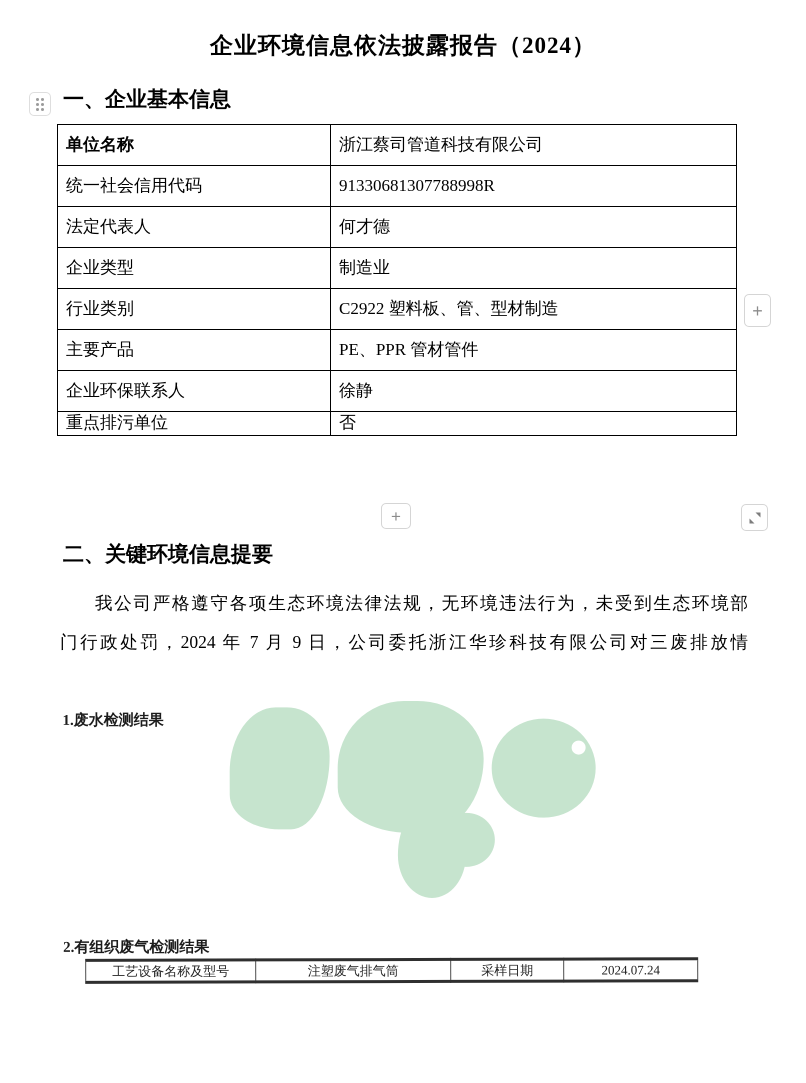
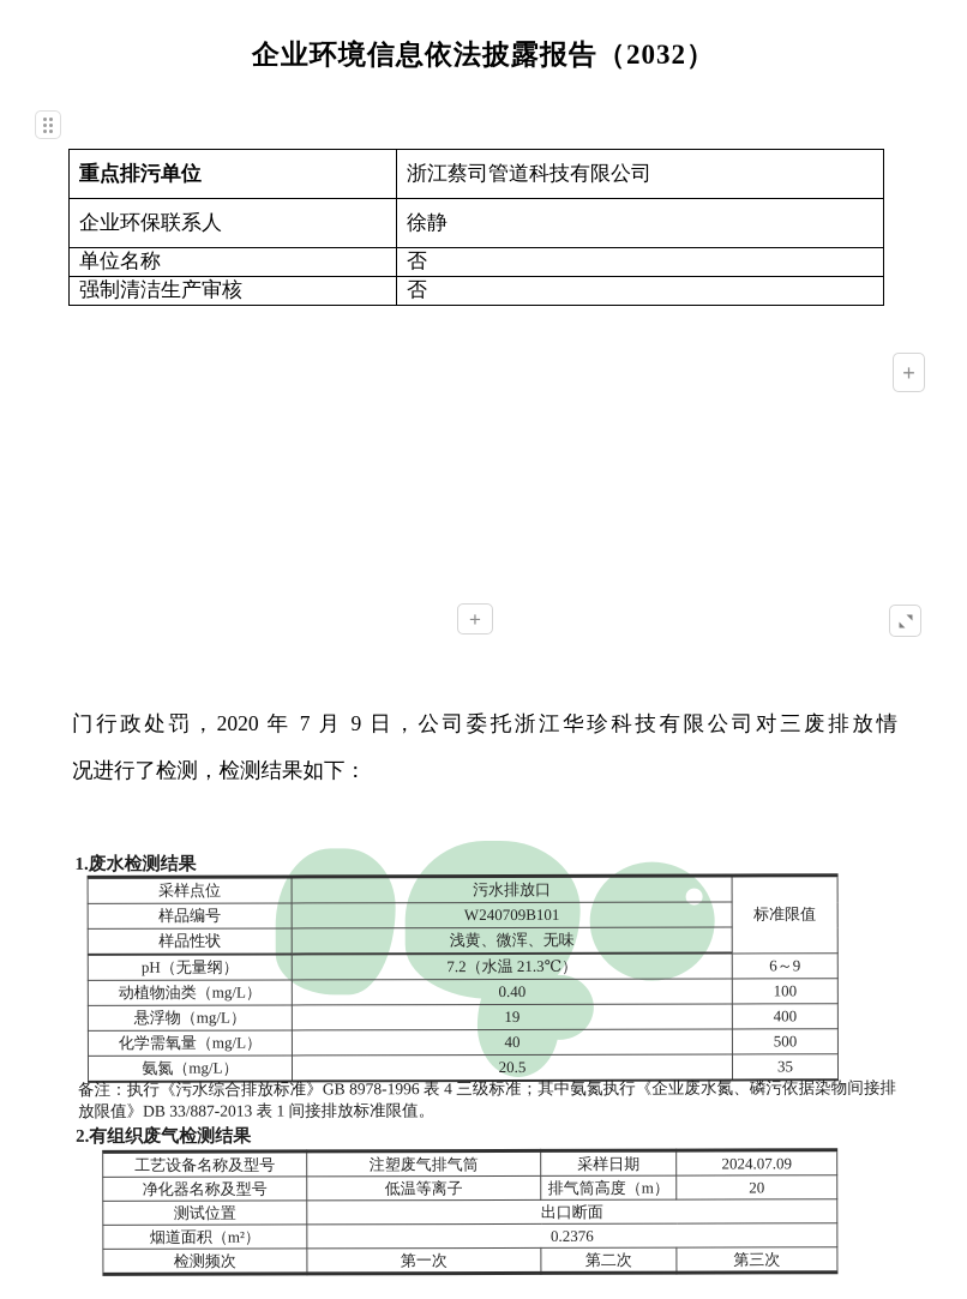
- 企业环境信息依法披露报告（2024）
+ 企业环境信息依法披露报告（2032）
- 一、企业基本信息
- 单位名称	浙江蔡司管道科技有限公司
+ 重点排污单位	浙江蔡司管道科技有限公司
- 统一社会信用代码	91330681307788998R
- 法定代表人	何才德
- 企业类型	制造业
- 行业类别	C2922 塑料板、管、型材制造
- 主要产品	PE、PPR 管材管件
  企业环保联系人	徐静
- 重点排污单位	否
+ 单位名称	否
+ 强制清洁生产审核	否
  +
  +
- 二、关键环境信息提要
- 我公司严格遵守各项生态环境法律法规，无环境违法行为，未受到生态环境部
- 门行政处罚，2024 年 7 月 9 日，公司委托浙江华珍科技有限公司对三废排放情
+ 门行政处罚，2020 年 7 月 9 日，公司委托浙江华珍科技有限公司对三废排放情
+ 况进行了检测，检测结果如下：
  1.废水检测结果
+ 采样点位	污水排放口	标准限值
+ 样品编号	W240709B101
+ 样品性状	浅黄、微浑、无味
+ pH（无量纲）	7.2（水温 21.3℃）	6～9
+ 动植物油类（mg/L）	0.40	100
+ 悬浮物（mg/L）	19	400
+ 化学需氧量（mg/L）	40	500
+ 氨氮（mg/L）	20.5	35
+ 备注：执行《污水综合排放标准》GB 8978-1996 表 4 三级标准；其中氨氮执行《企业废水氮、磷污依据染物间接排放限值》DB 33/887-2013 表 1 间接排放标准限值。
  2.有组织废气检测结果
- 工艺设备名称及型号	注塑废气排气筒	采样日期	2024.07.24
+ 工艺设备名称及型号	注塑废气排气筒	采样日期	2024.07.09
+ 净化器名称及型号	低温等离子	排气筒高度（m）	20
+ 测试位置	出口断面
+ 烟道面积（m²）	0.2376
+ 检测频次	第一次	第二次	第三次
